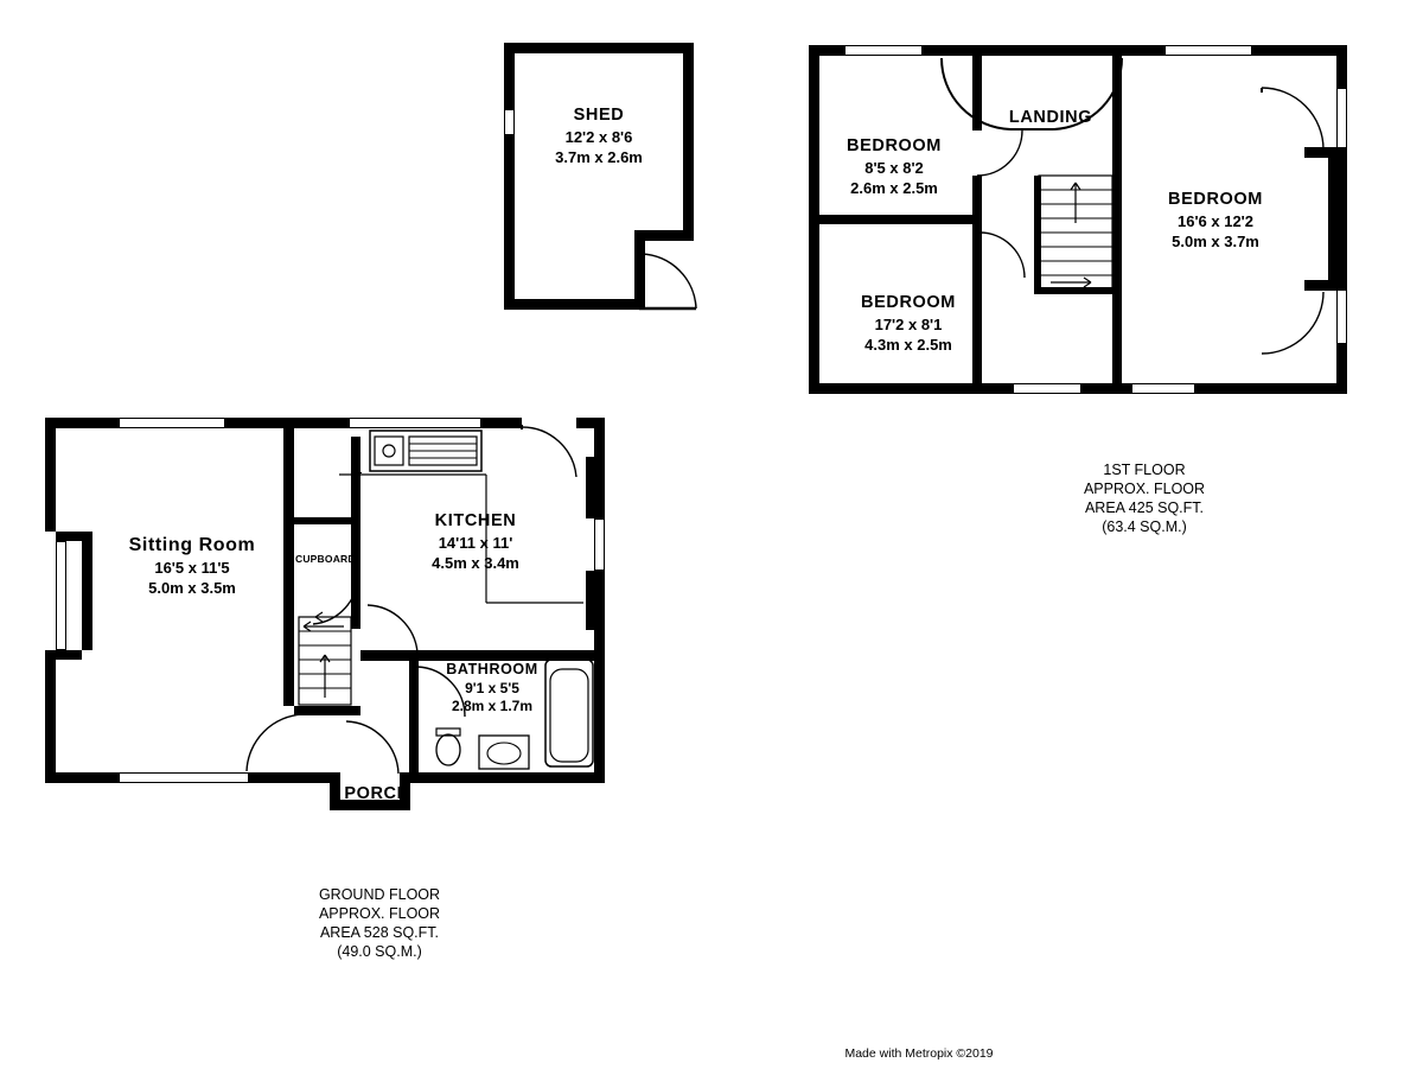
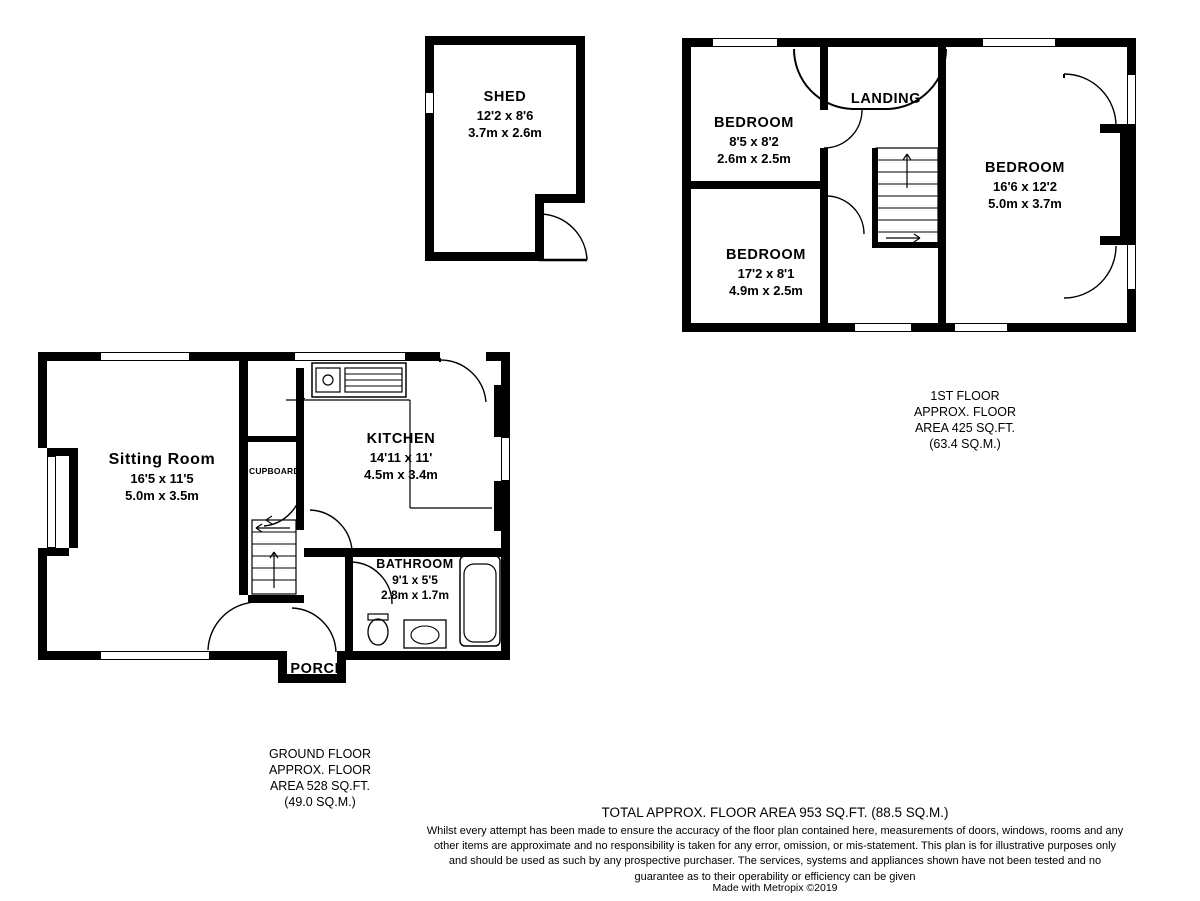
  SHED
  12'2 x 8'6
  3.7m x 2.6m
  BEDROOM
  8'5 x 8'2
  2.6m x 2.5m
  BEDROOM
  17'2 x 8'1
- 4.3m x 2.5m
+ 4.9m x 2.5m
  BEDROOM
  16'6 x 12'2
  5.0m x 3.7m
  LANDING
  1ST FLOOR
  APPROX. FLOOR
  AREA 425 SQ.FT.
  (63.4 SQ.M.)
  Sitting Room
  16'5 x 11'5
  5.0m x 3.5m
  KITCHEN
  14'11 x 11'
  4.5m x 3.4m
  BATHROOM
  9'1 x 5'5
  2.8m x 1.7m
  CUPBOARD
  PORCH
  GROUND FLOOR
  APPROX. FLOOR
  AREA 528 SQ.FT.
  (49.0 SQ.M.)
+ TOTAL APPROX. FLOOR AREA 953 SQ.FT. (88.5 SQ.M.)
+ Whilst every attempt has been made to ensure the accuracy of the floor plan contained here, measurements of doors, windows, rooms and any other items are approximate and no responsibility is taken for any error, omission, or mis-statement. This plan is for illustrative purposes only and should be used as such by any prospective purchaser. The services, systems and appliances shown have not been tested and no guarantee as to their operability or efficiency can be given
  Made with Metropix ©2019
